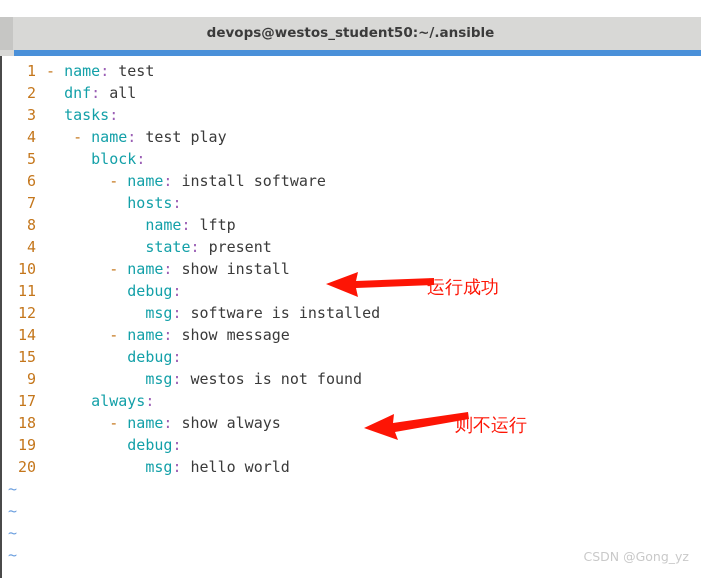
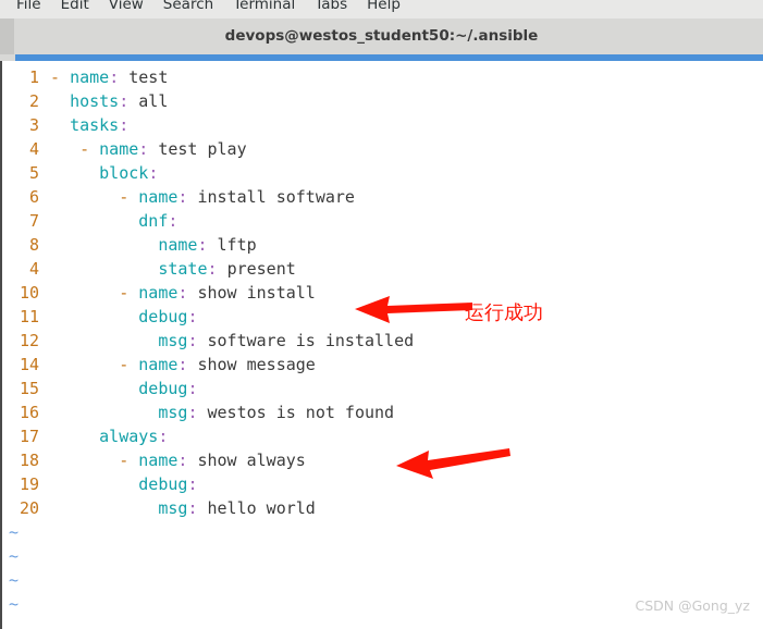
+ File
+ Edit
+ View
+ Search
+ Terminal
+ Tabs
+ Help
  devops@westos_student50:~/.ansible
  1 - name: test
- 2 dnf: all
+ 2 hosts: all
  3 tasks:
  4 - name: test play
  5 block:
  6 - name: install software
- 7 hosts:
+ 7 dnf:
  8 name: lftp
  4 state: present
  10 - name: show install
  11 debug:
  12 msg: software is installed
  14 - name: show message
  15 debug:
- 9 msg: westos is not found
+ 16 msg: westos is not found
  17 always:
  18 - name: show always
  19 debug:
  20 msg: hello world
  ~
  ~
  ~
  ~
  运行成功
- 则不运行
  CSDN @Gong_yz
